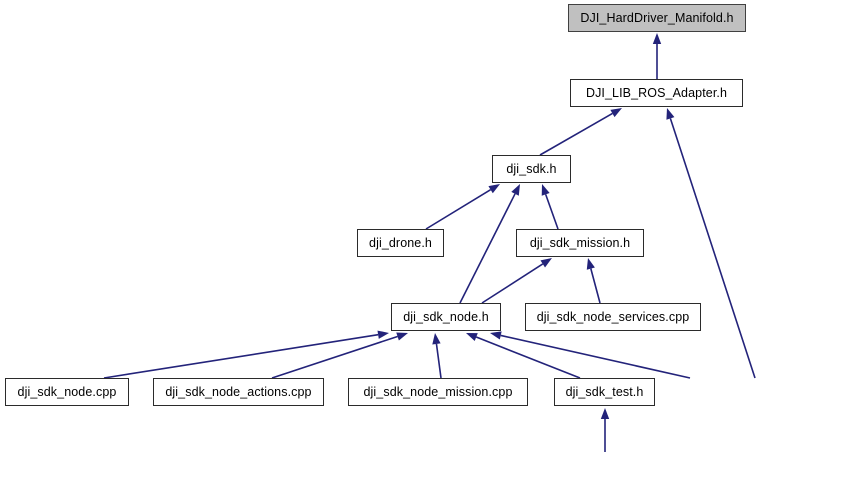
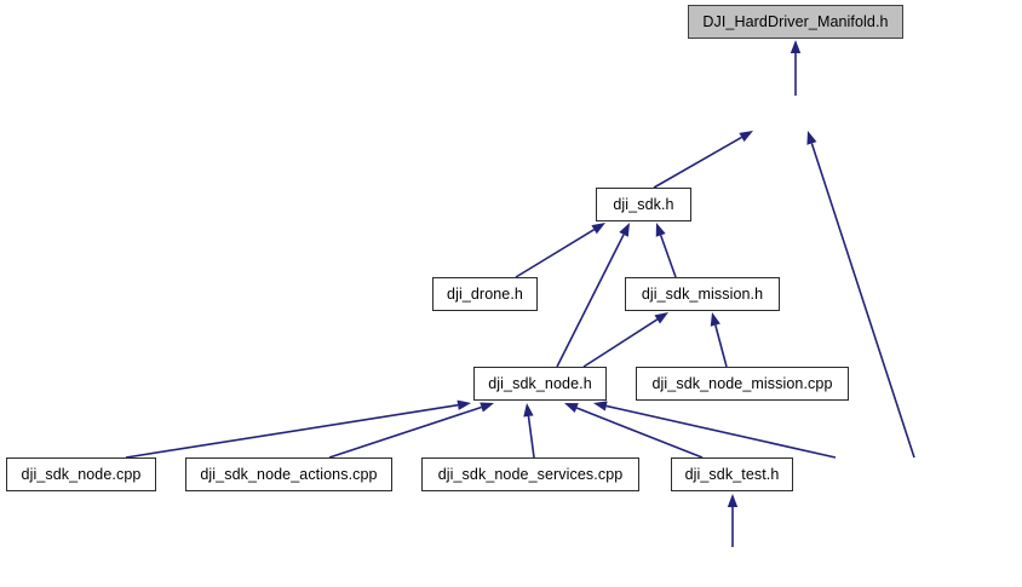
  DJI_HardDriver_Manifold.h
- DJI_LIB_ROS_Adapter.h
  dji_sdk.h
  dji_drone.h
  dji_sdk_mission.h
  dji_sdk_node.h
- dji_sdk_node_services.cpp
+ dji_sdk_node_mission.cpp
  dji_sdk_node.cpp
  dji_sdk_node_actions.cpp
- dji_sdk_node_mission.cpp
+ dji_sdk_node_services.cpp
  dji_sdk_test.h
